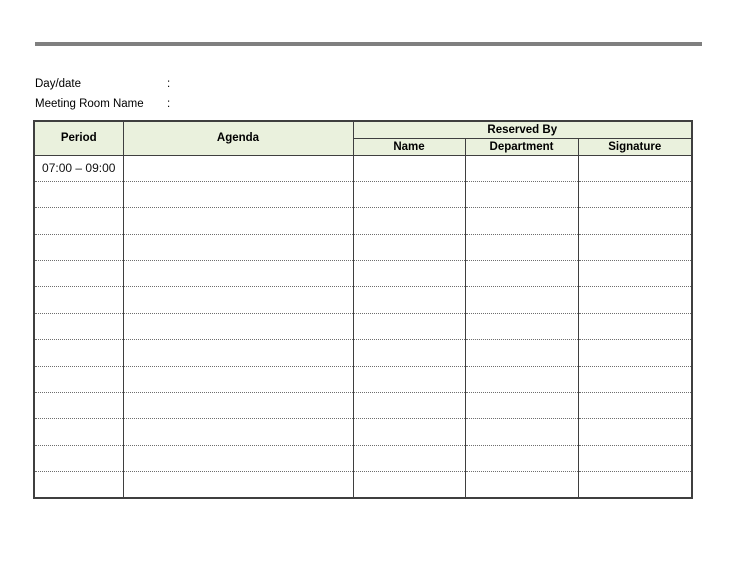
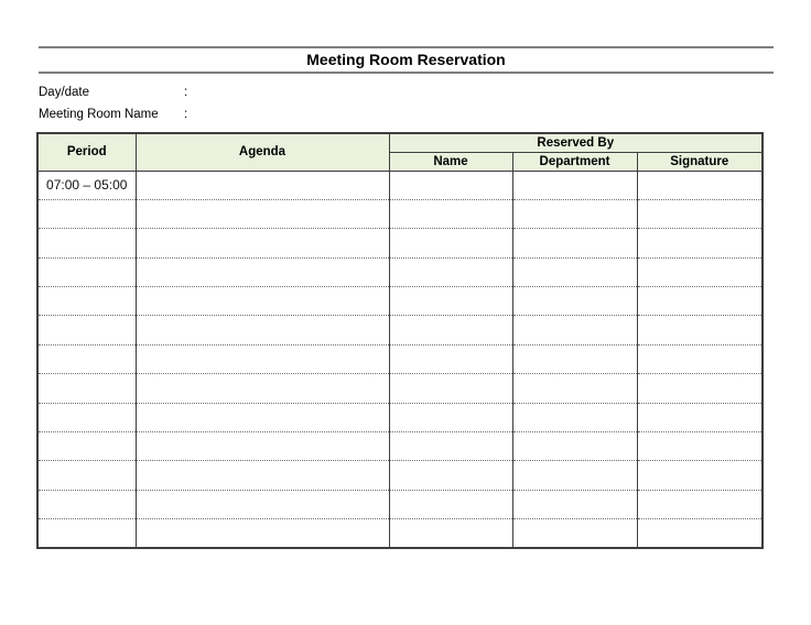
+ Meeting Room Reservation
  Day/date
  :
  Meeting Room Name
  :
  Period	Agenda	Reserved By
  Name	Department	Signature
- 07:00 – 09:00
+ 07:00 – 05:00
